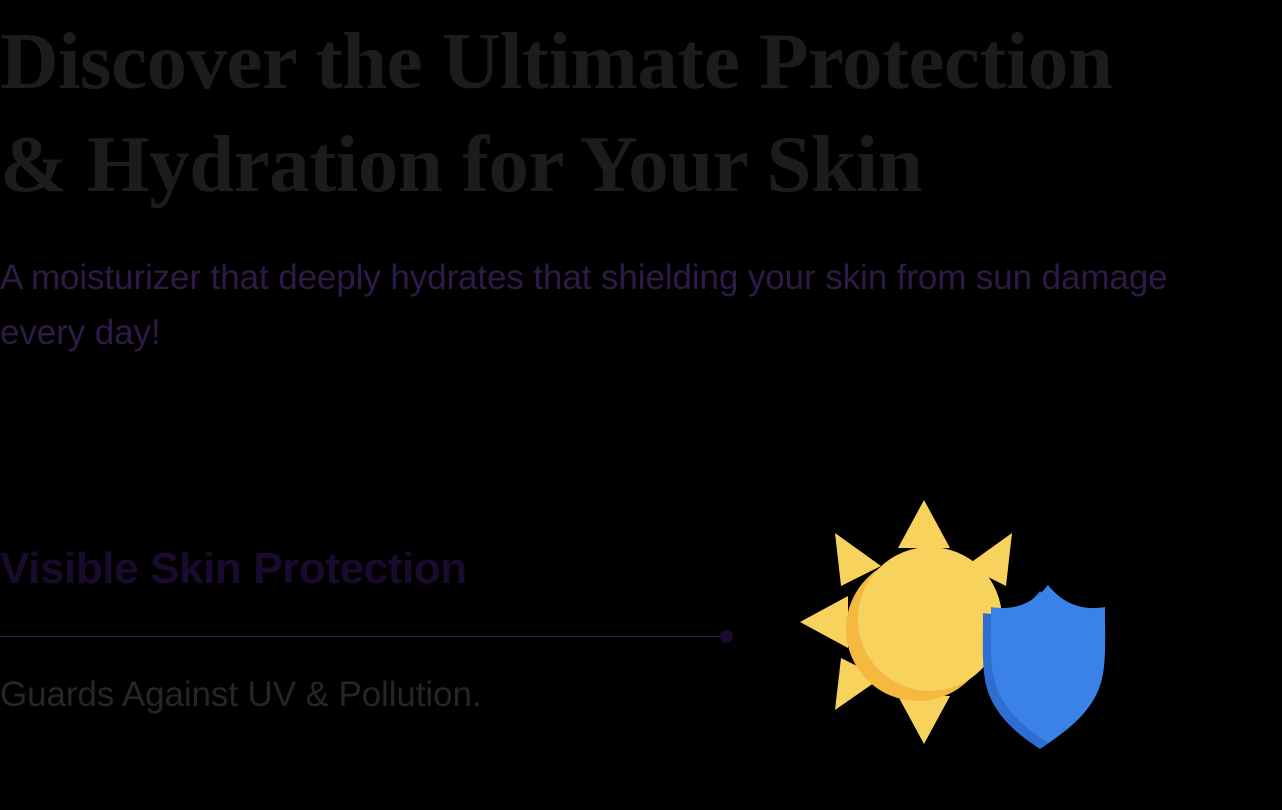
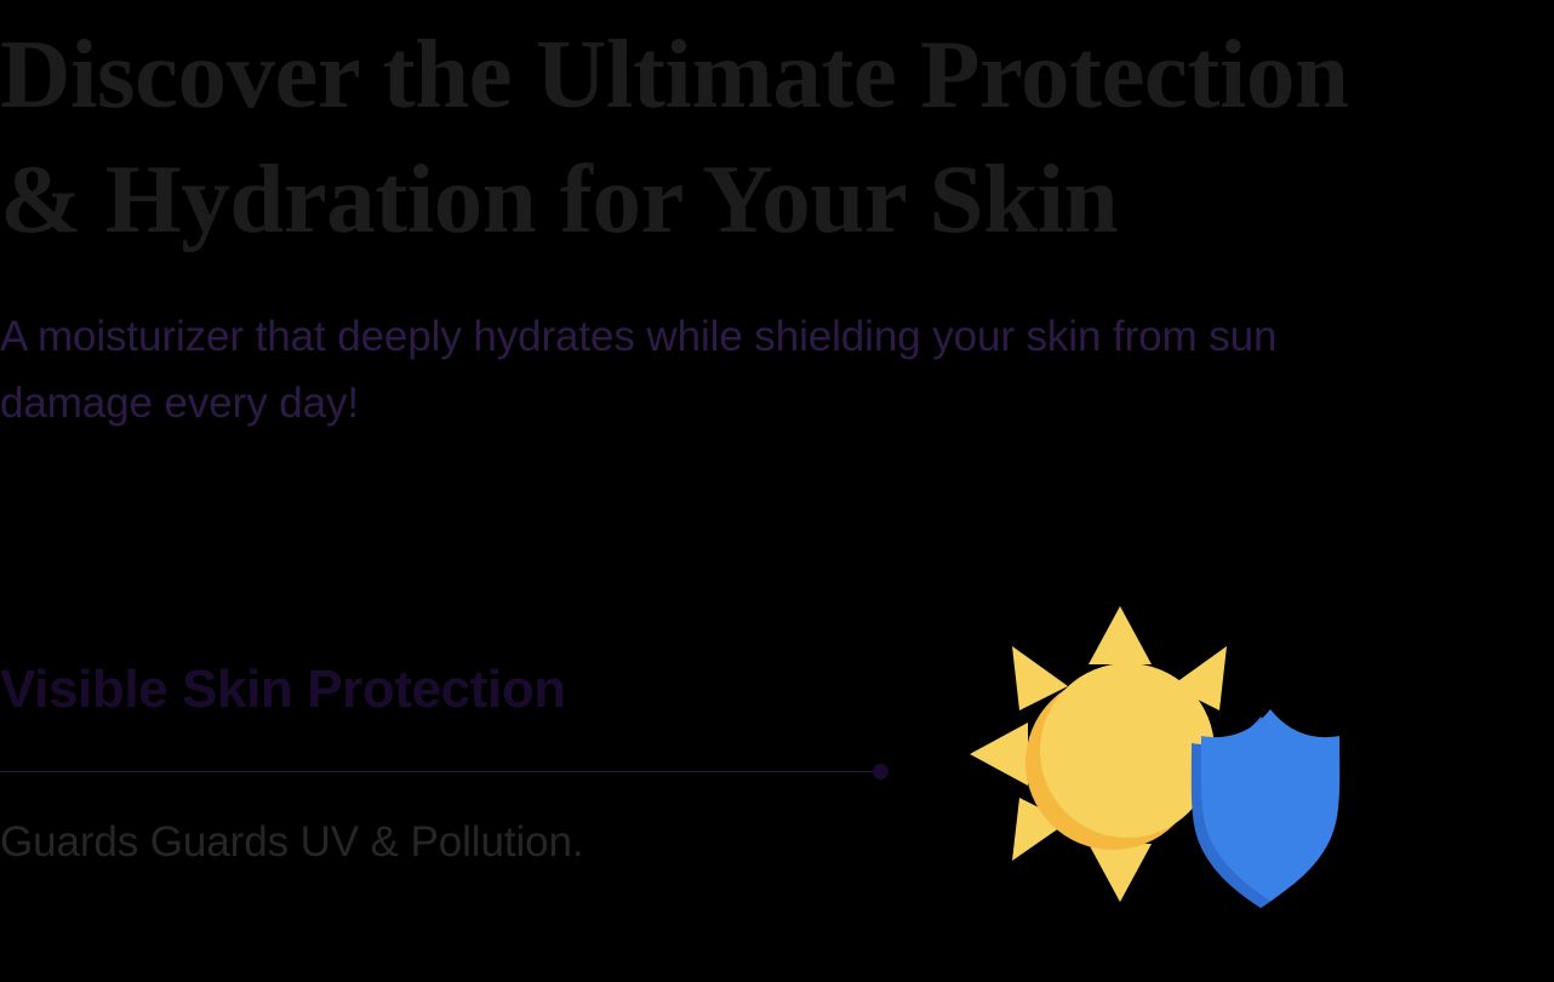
  Discover the Ultimate Protection
  & Hydration for Your Skin
- A moisturizer that deeply hydrates that shielding your skin from sun damage every day!
+ A moisturizer that deeply hydrates while shielding your skin from sun damage every day!
  Visible Skin Protection
- Guards Against UV & Pollution.
+ Guards Guards UV & Pollution.
